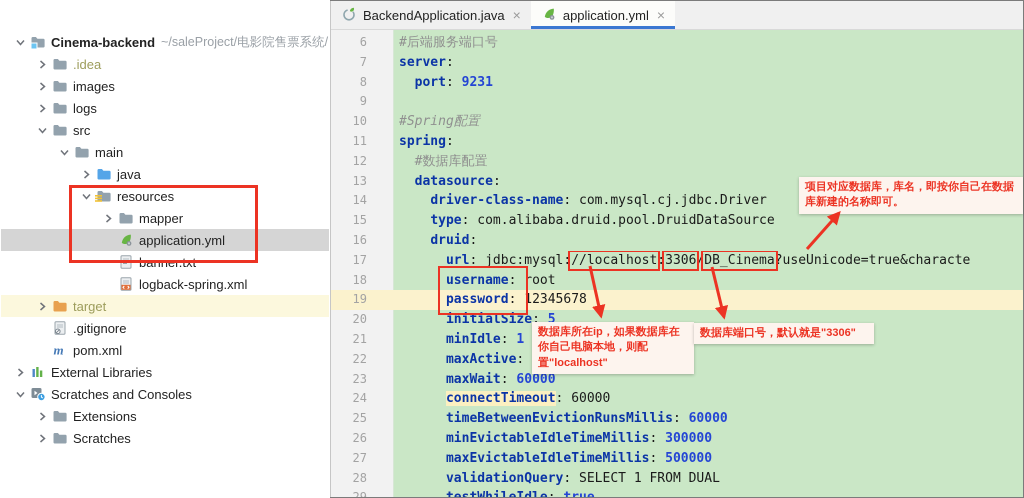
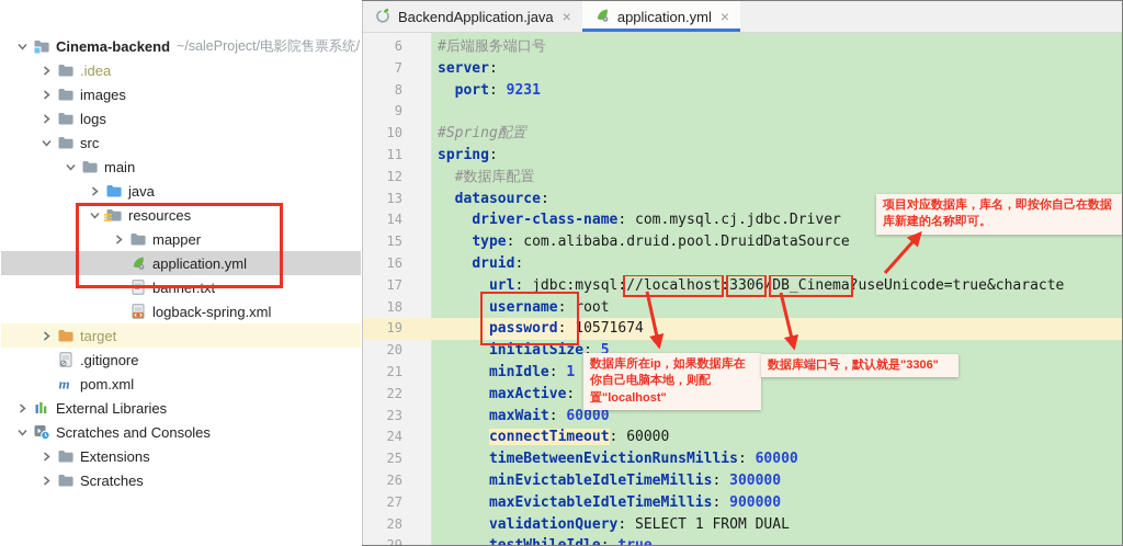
  Cinema-backend
  ~/saleProject/电影院售票系统/
  .idea
  images
  logs
  src
  main
  java
  resources
  mapper
  application.yml
  banner.txt
  logback-spring.xml
  target
  .gitignore
  m
  pom.xml
  External Libraries
  Scratches and Consoles
  Extensions
  Scratches
  BackendApplication.java
  ×
  application.yml
  ×
  6
  #后端服务端口号
  7
  server:
  8
  port: 9231
  9
  10
  #Spring配置
  11
  spring:
  12
  #数据库配置
  13
  datasource:
  14
  driver-class-name: com.mysql.cj.jdbc.Driver
  15
  type: com.alibaba.druid.pool.DruidDataSource
  16
  druid:
  17
  url: jdbc:mysql://localhost:3306/DB_Cinema?useUnicode=true&characte
  18
  username: root
  19
- password: 12345678
+ password: 10571674
  20
  initialSize: 5
  21
  minIdle: 1
  22
  maxActive:
  23
  maxWait: 60000
  24
  connectTimeout: 60000
  25
  timeBetweenEvictionRunsMillis: 60000
  26
  minEvictableIdleTimeMillis: 300000
  27
- maxEvictableIdleTimeMillis: 500000
+ maxEvictableIdleTimeMillis: 900000
  28
  validationQuery: SELECT 1 FROM DUAL
  项目对应数据库，库名，即按你自己在数据库新建的名称即可。
  数据库所在ip，如果数据库在你自己电脑本地，则配置"localhost"
  数据库端口号，默认就是"3306"
